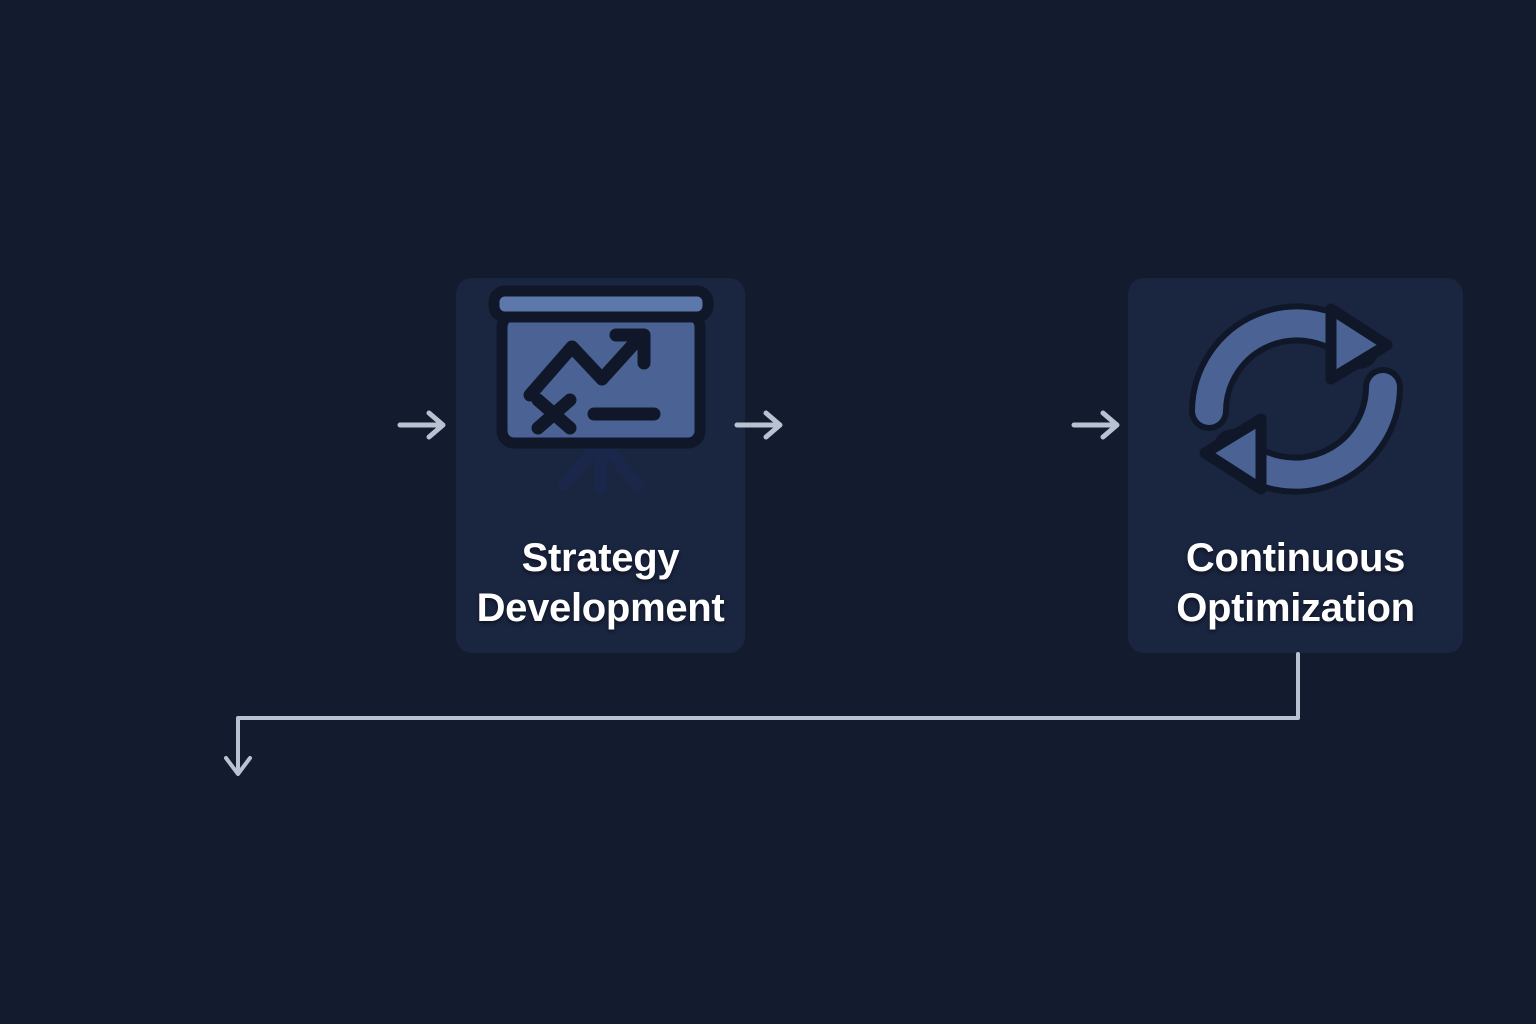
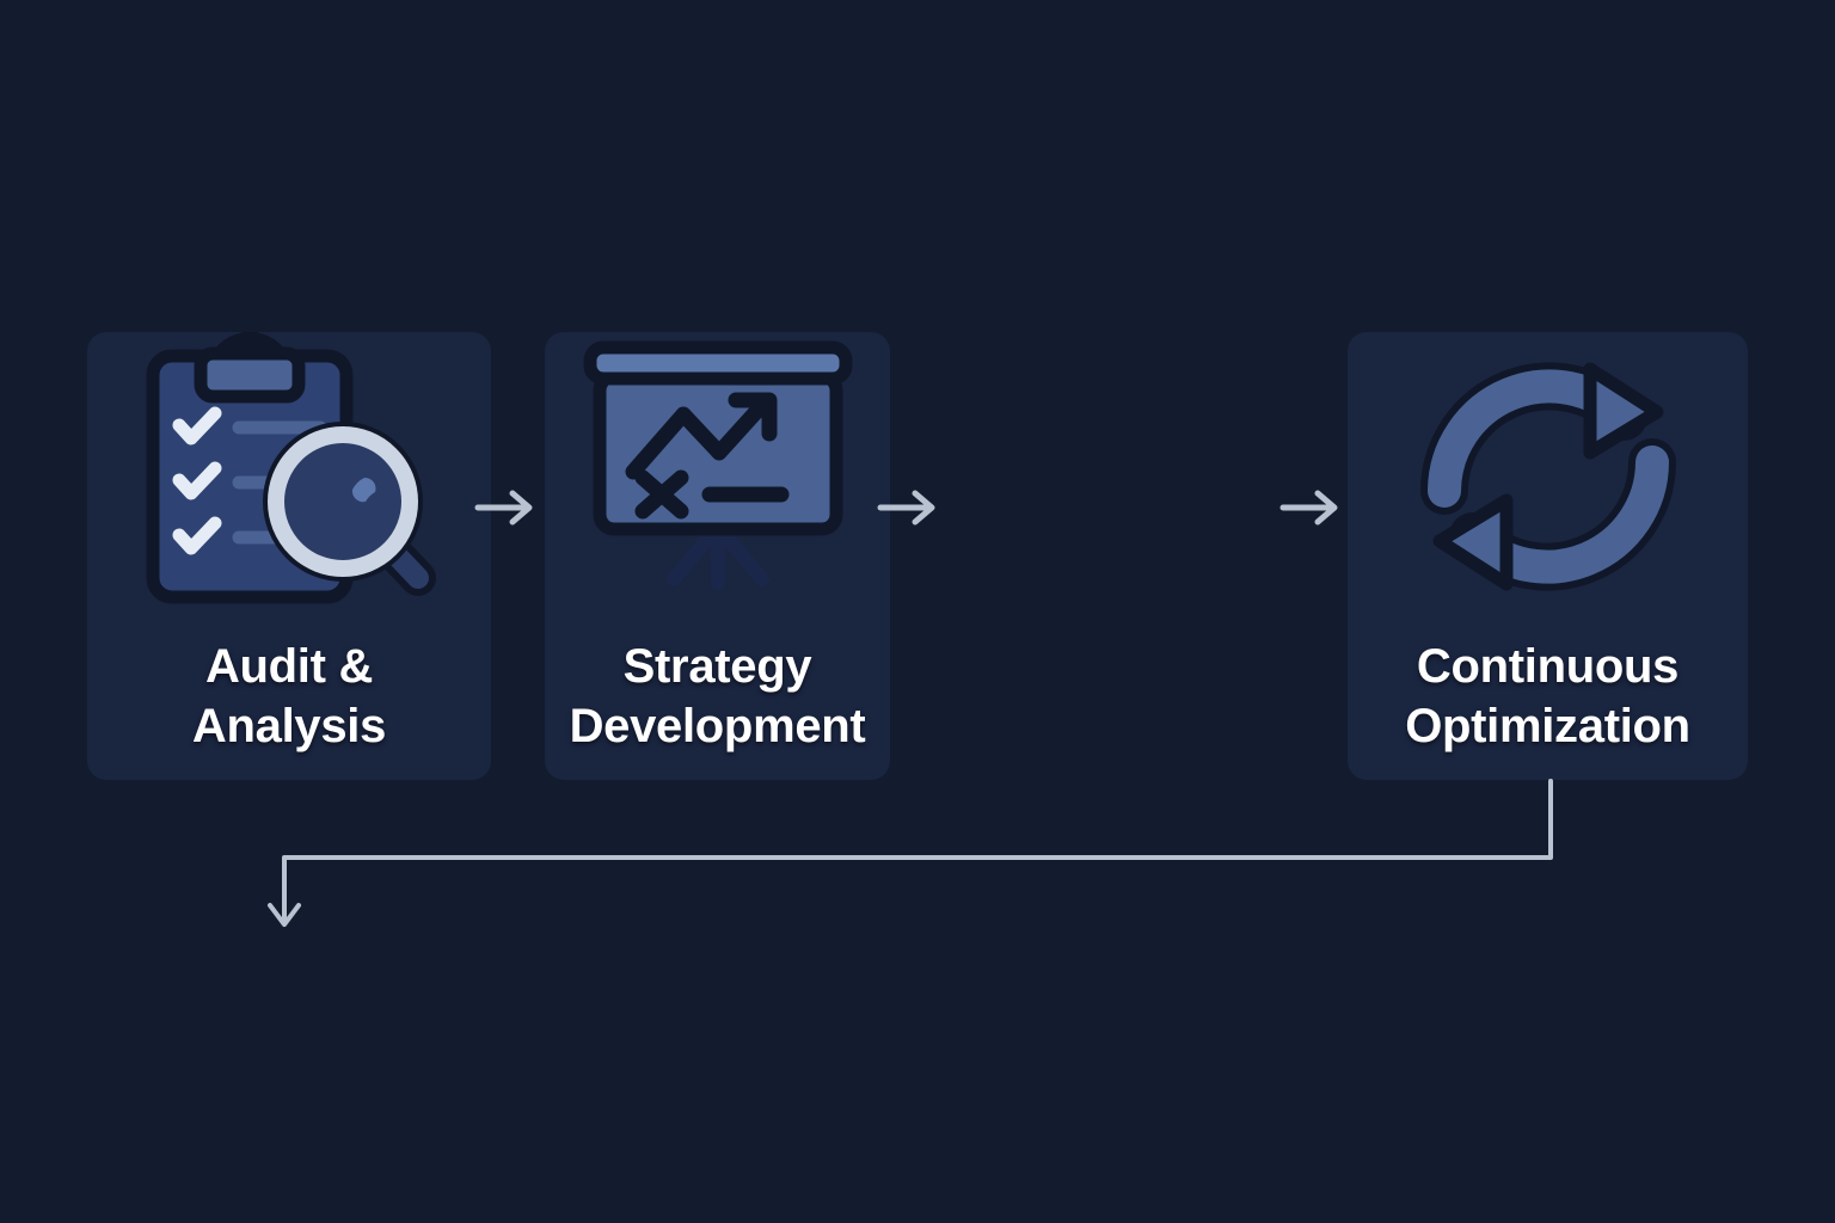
+ Audit &
+ Analysis
  Strategy
  Development
  Continuous
  Optimization
